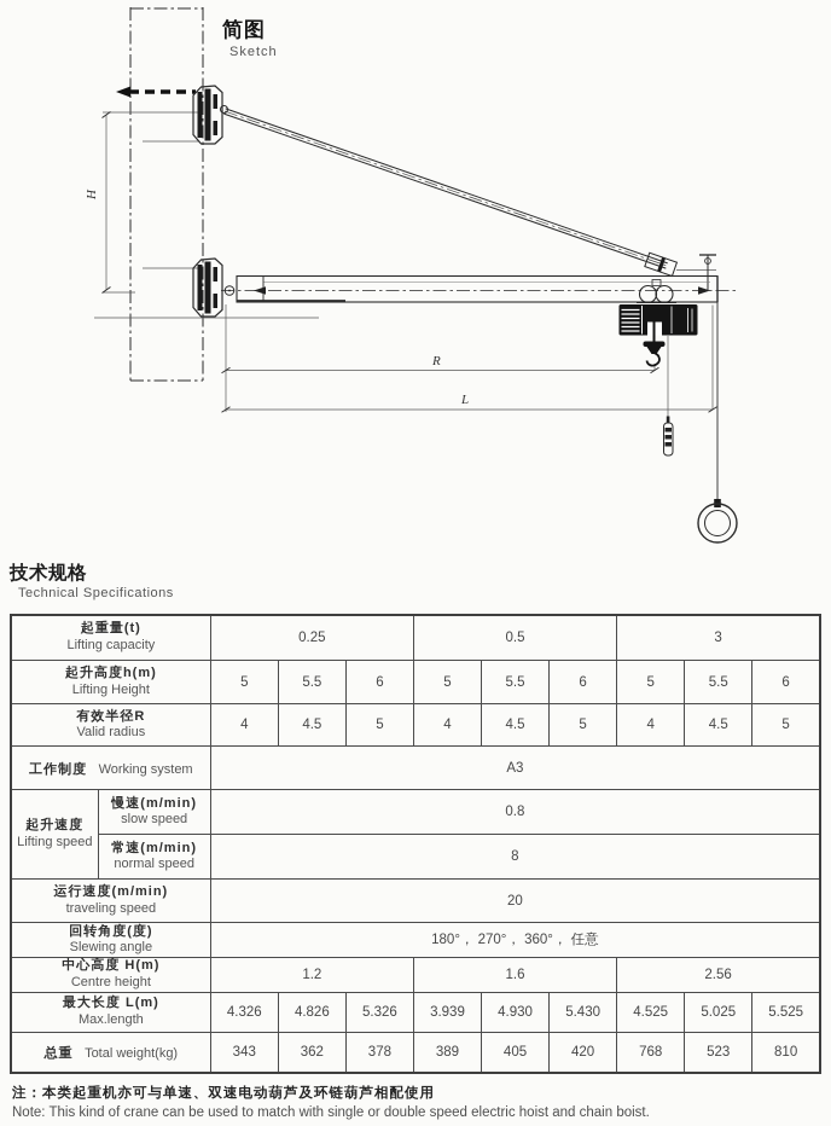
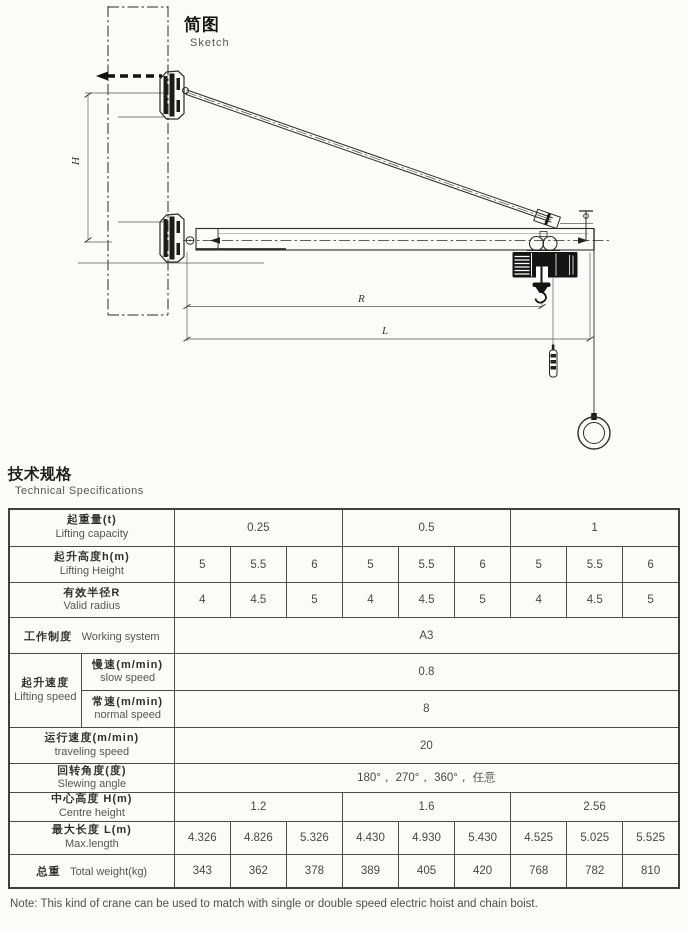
  简图
  Sketch
  R
  L
  技术规格
  Technical Specifications
- 起重量(t) Lifting capacity	0.25	0.5	3
+ 起重量(t) Lifting capacity	0.25	0.5	1
  起升高度h(m) Lifting Height	5	5.5	6	5	5.5	6	5	5.5	6
  有效半径R Valid radius	4	4.5	5	4	4.5	5	4	4.5	5
  工作制度 Working system	A3
  起升速度 Lifting speed	慢速(m/min) slow speed	0.8
  常速(m/min) normal speed	8
  运行速度(m/min) traveling speed	20
  回转角度(度) Slewing angle	180°， 270°， 360°， 任意
  中心高度 H(m) Centre height	1.2	1.6	2.56
- 最大长度 L(m) Max.length	4.326	4.826	5.326	3.939	4.930	5.430	4.525	5.025	5.525
+ 最大长度 L(m) Max.length	4.326	4.826	5.326	4.430	4.930	5.430	4.525	5.025	5.525
- 总重 Total weight(kg)	343	362	378	389	405	420	768	523	810
+ 总重 Total weight(kg)	343	362	378	389	405	420	768	782	810
- 注：本类起重机亦可与单速、双速电动葫芦及环链葫芦相配使用
  Note: This kind of crane can be used to match with single or double speed electric hoist and chain boist.
